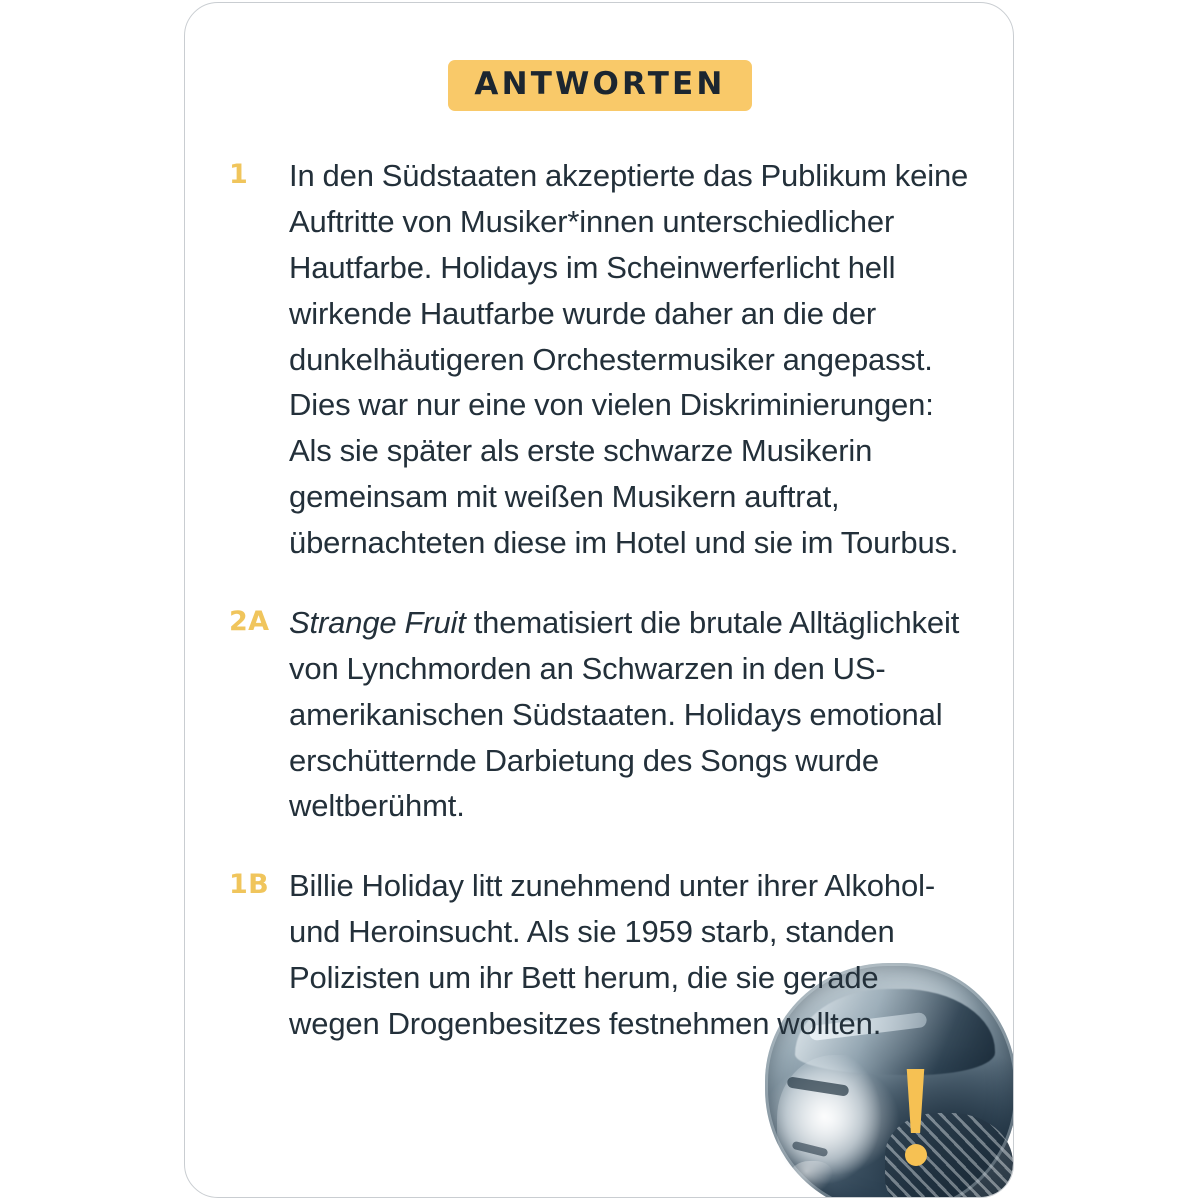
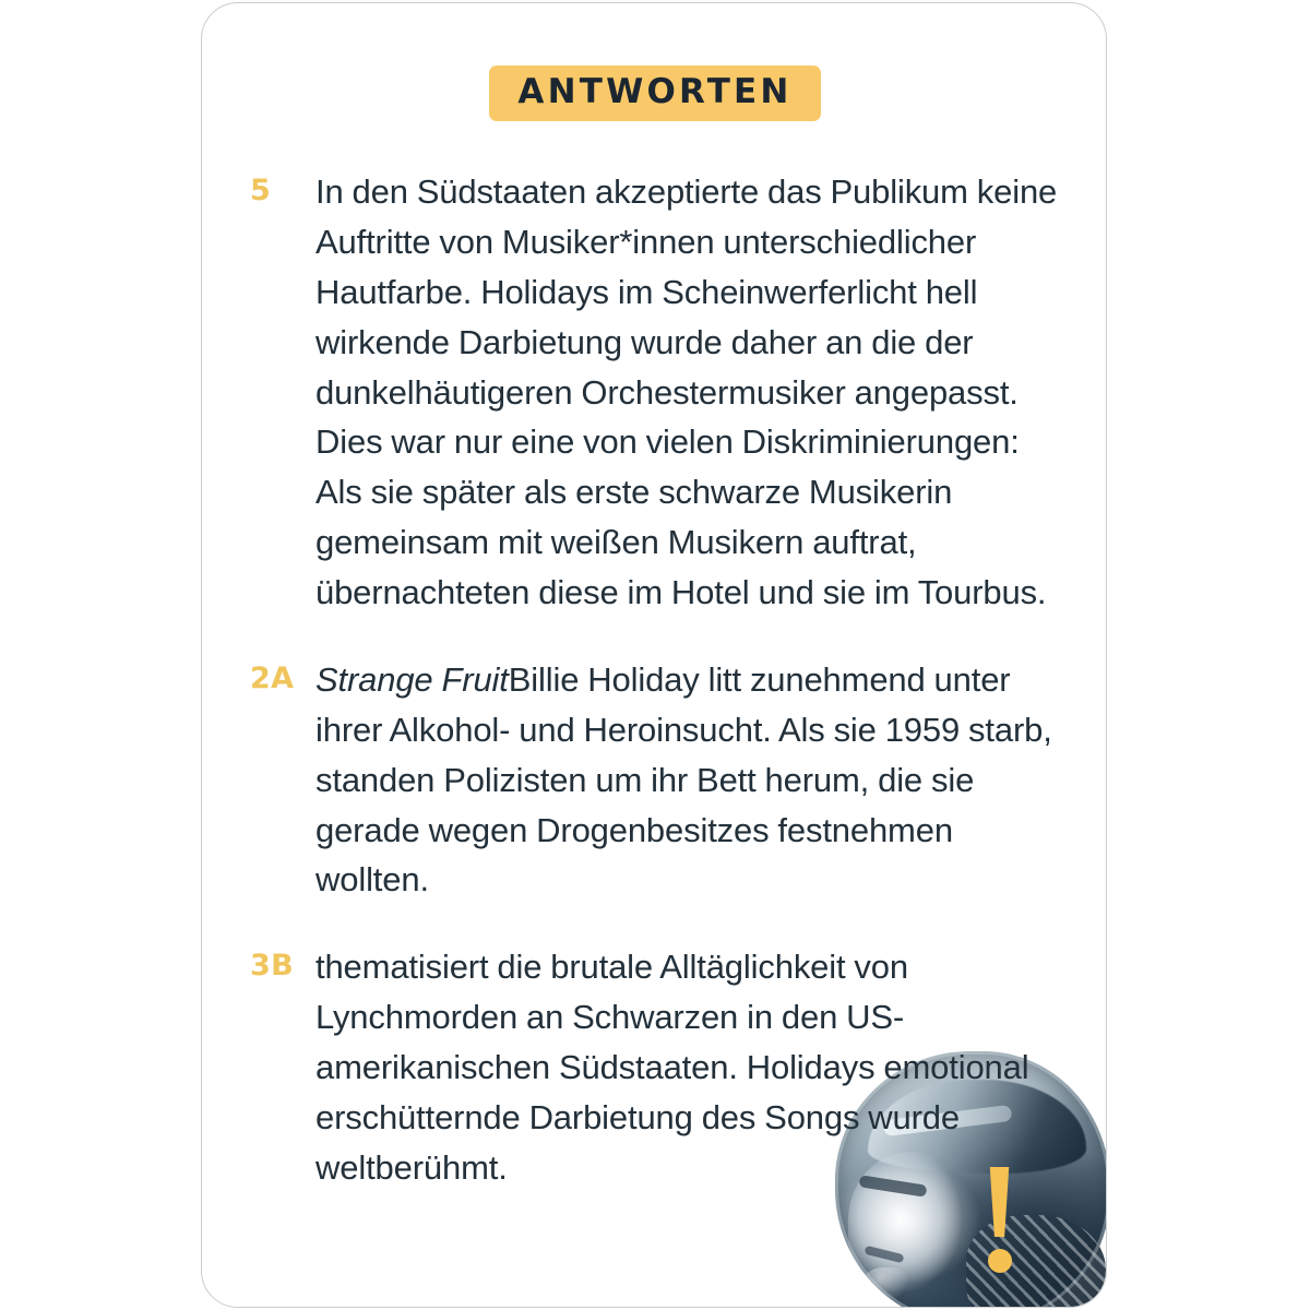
  ANTWORTEN
- 1
+ 5
- In den Südstaaten akzeptierte das Publikum keine Auftritte von Musiker*innen unterschiedlicher Hautfarbe. Holidays im Scheinwerferlicht hell wirkende Hautfarbe wurde daher an die der dunkelhäutigeren Orchestermusiker angepasst. Dies war nur eine von vielen Diskriminierungen: Als sie später als erste schwarze Musikerin gemeinsam mit weißen Musikern auftrat, übernachteten diese im Hotel und sie im Tourbus.
+ In den Südstaaten akzeptierte das Publikum keine Auftritte von Musiker*innen unterschiedlicher Hautfarbe. Holidays im Scheinwerferlicht hell wirkende Darbietung wurde daher an die der dunkelhäutigeren Orchestermusiker angepasst. Dies war nur eine von vielen Diskriminierungen: Als sie später als erste schwarze Musikerin gemeinsam mit weißen Musikern auftrat, übernachteten diese im Hotel und sie im Tourbus.
  2A
- Strange Fruit thematisiert die brutale Alltäglichkeit von Lynchmorden an Schwarzen in den US-amerikanischen Südstaaten. Holidays emotional erschütternde Darbietung des Songs wurde weltberühmt.
+ Strange FruitBillie Holiday litt zunehmend unter ihrer Alkohol- und Heroinsucht. Als sie 1959 starb, standen Polizisten um ihr Bett herum, die sie gerade wegen Drogenbesitzes festnehmen wollten.
- 1B
+ 3B
- Billie Holiday litt zunehmend unter ihrer Alkohol- und Heroinsucht. Als sie 1959 starb, standen Polizisten um ihr Bett herum, die sie gerade wegen Drogenbesitzes festnehmen wollten.
+ thematisiert die brutale Alltäglichkeit von Lynchmorden an Schwarzen in den US-amerikanischen Südstaaten. Holidays emotional erschütternde Darbietung des Songs wurde weltberühmt.
